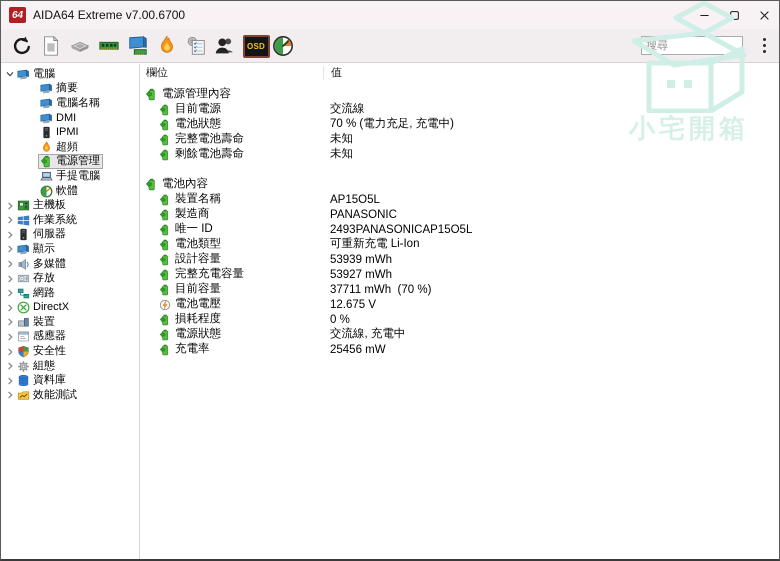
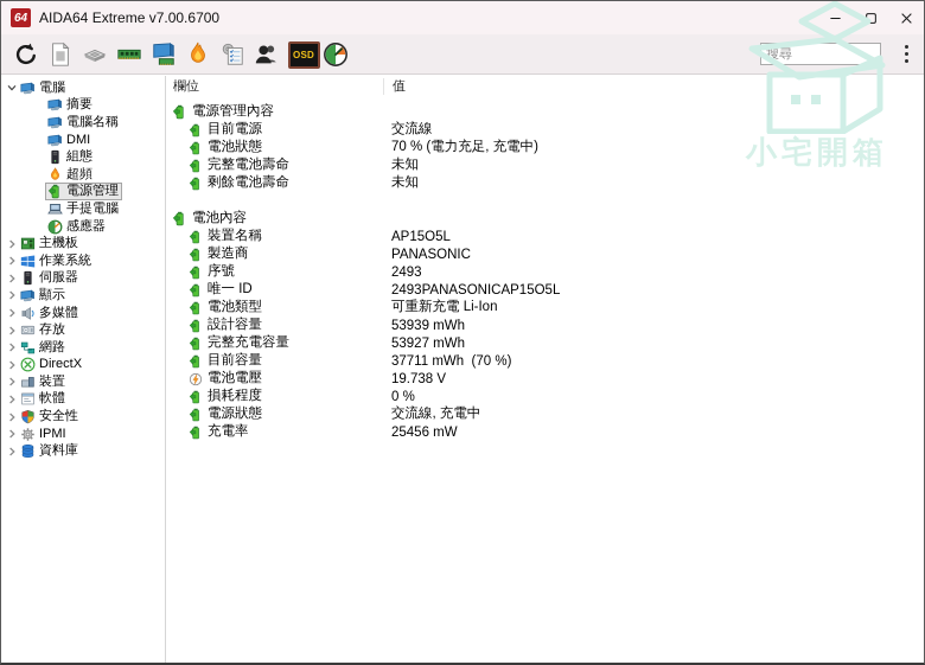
  64
  AIDA64 Extreme v7.00.6700
  OSD
  搜尋
  電腦
  摘要
  電腦名稱
  DMI
- IPMI
+ 組態
  超頻
  電源管理
  手提電腦
- 軟體
+ 感應器
  主機板
  作業系統
  伺服器
  顯示
  多媒體
  存放
  網路
  DirectX
  裝置
- 感應器
+ 軟體
  安全性
- 組態
+ IPMI
  資料庫
- 效能測試
  欄位
  值
  電源管理內容
  目前電源
  交流線
  電池狀態
  70 % (電力充足, 充電中)
  完整電池壽命
  未知
  剩餘電池壽命
  未知
  電池內容
  裝置名稱
  AP15O5L
  製造商
  PANASONIC
+ 序號
+ 2493
  唯一 ID
  2493PANASONICAP15O5L
  電池類型
  可重新充電 Li-Ion
  設計容量
  53939 mWh
  完整充電容量
  53927 mWh
  目前容量
  37711 mWh (70 %)
  電池電壓
- 12.675 V
+ 19.738 V
  損耗程度
  0 %
  電源狀態
  交流線, 充電中
  充電率
  25456 mW
  小宅開箱
